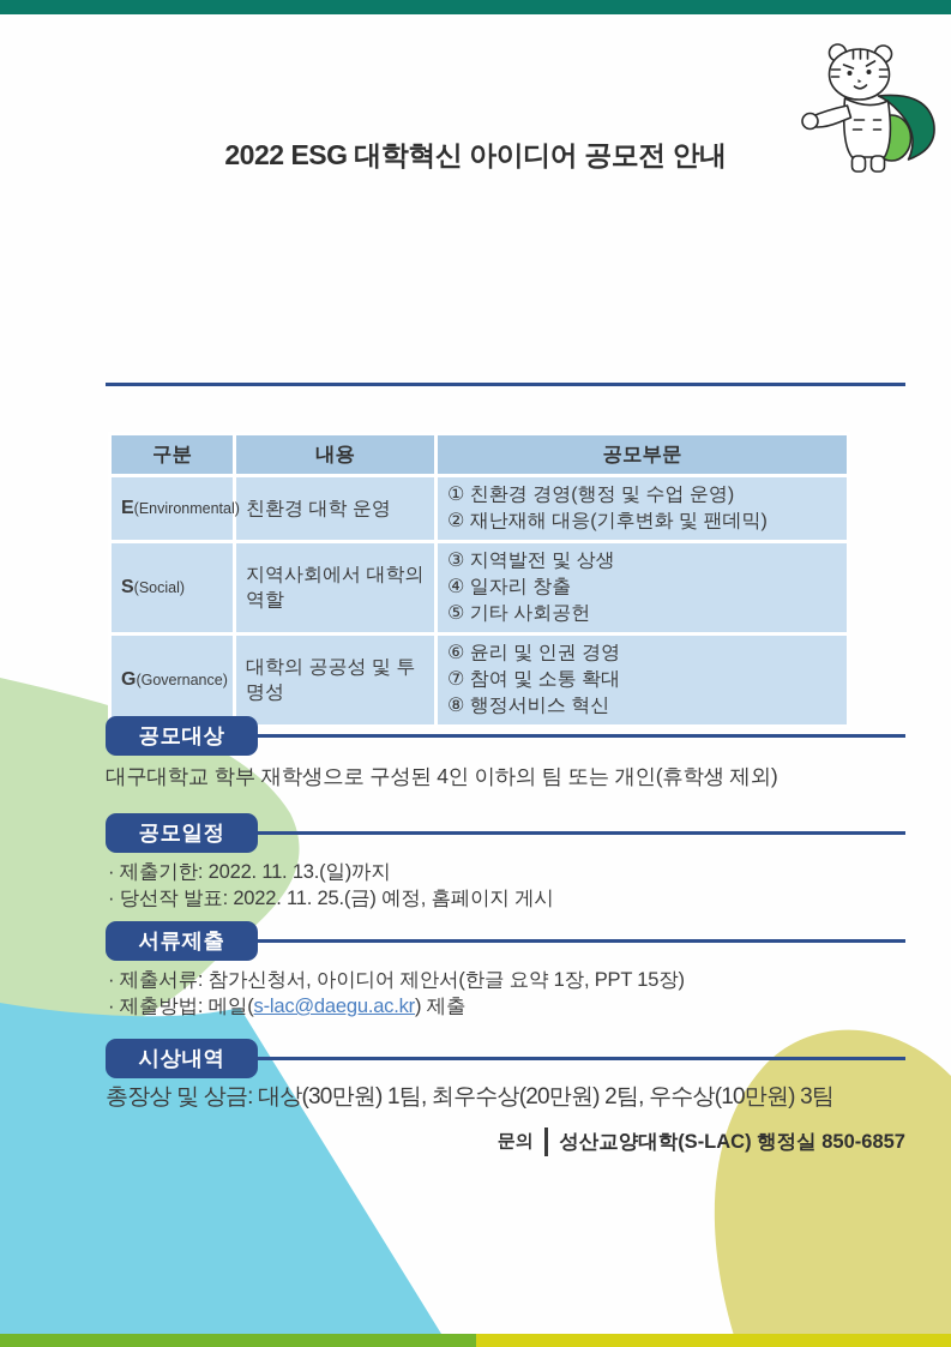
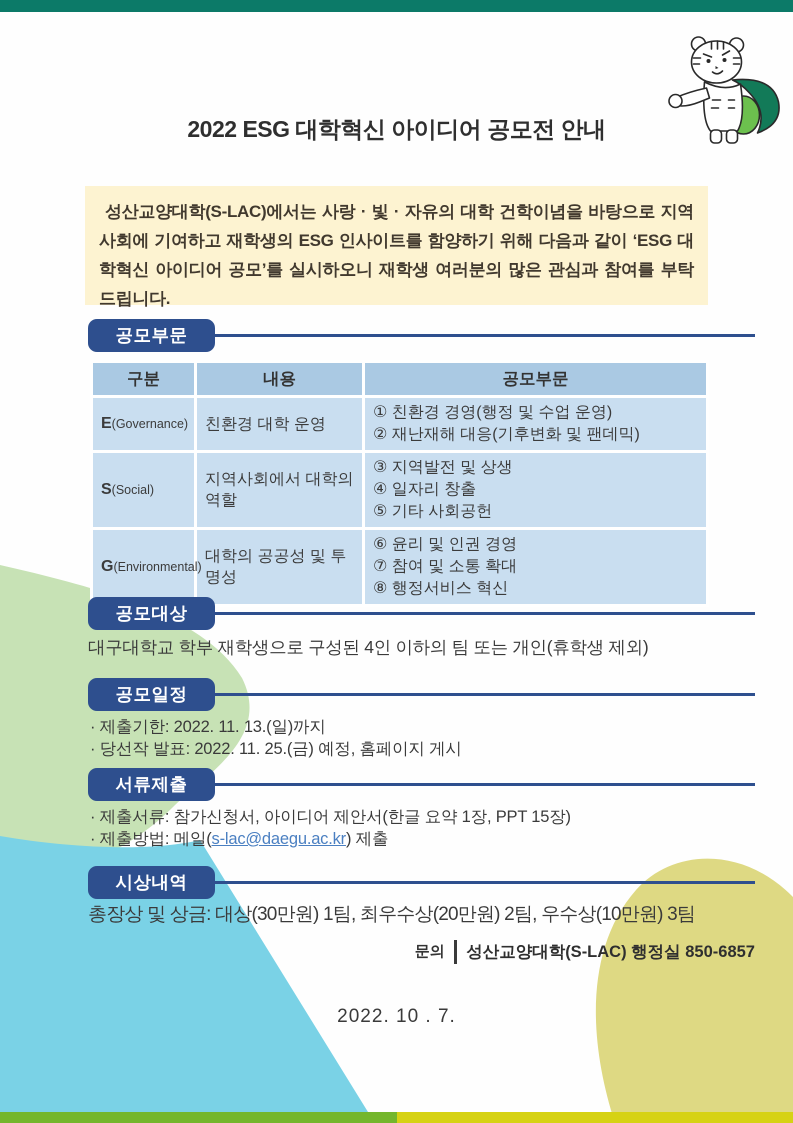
  2022 ESG 대학혁신 아이디어 공모전 안내
+ 성산교양대학(S-LAC)에서는 사랑 · 빛 · 자유의 대학 건학이념을 바탕으로 지역사회에 기여하고 재학생의 ESG 인사이트를 함양하기 위해 다음과 같이 ‘ESG 대학혁신 아이디어 공모’를 실시하오니 재학생 여러분의 많은 관심과 참여를 부탁드립니다.
+ 공모부문
  구분	내용	공모부문
- E(Environmental)	친환경 대학 운영	① 친환경 경영(행정 및 수업 운영) ② 재난재해 대응(기후변화 및 팬데믹)
+ E(Governance)	친환경 대학 운영	① 친환경 경영(행정 및 수업 운영) ② 재난재해 대응(기후변화 및 팬데믹)
  S(Social)	지역사회에서 대학의 역할	③ 지역발전 및 상생 ④ 일자리 창출 ⑤ 기타 사회공헌
- G(Governance)	대학의 공공성 및 투명성	⑥ 윤리 및 인권 경영 ⑦ 참여 및 소통 확대 ⑧ 행정서비스 혁신
+ G(Environmental)	대학의 공공성 및 투명성	⑥ 윤리 및 인권 경영 ⑦ 참여 및 소통 확대 ⑧ 행정서비스 혁신
  공모대상
  대구대학교 학부 재학생으로 구성된 4인 이하의 팀 또는 개인(휴학생 제외)
  공모일정
  · 제출기한: 2022. 11. 13.(일)까지
  · 당선작 발표: 2022. 11. 25.(금) 예정, 홈페이지 게시
  서류제출
  · 제출서류: 참가신청서, 아이디어 제안서(한글 요약 1장, PPT 15장)
  · 제출방법: 메일(s-lac@daegu.ac.kr) 제출
  시상내역
  총장상 및 상금: 대상(30만원) 1팀, 최우수상(20만원) 2팀, 우수상(10만원) 3팀
  문의
  성산교양대학(S-LAC) 행정실 850-6857
+ 2022. 10 . 7.
